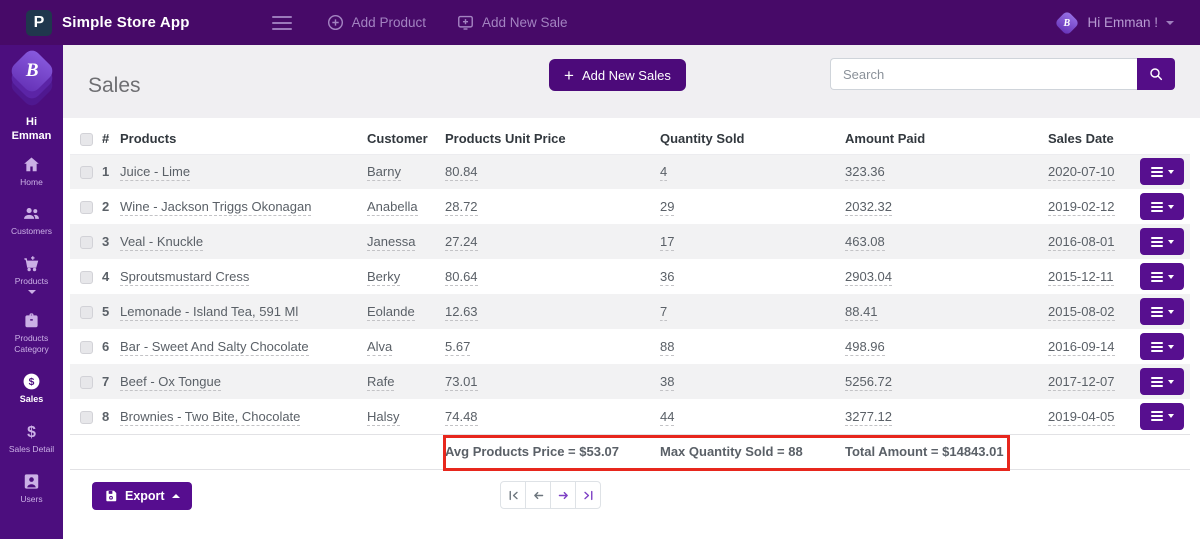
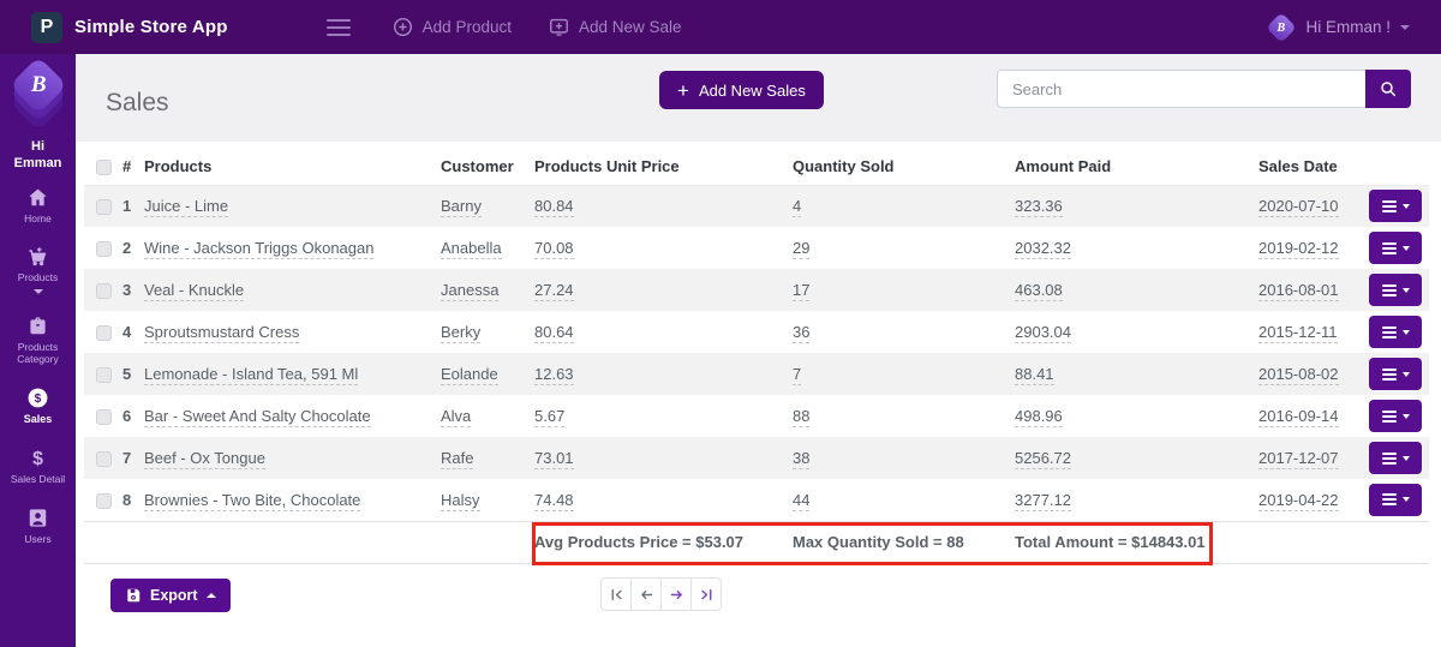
  P
  Simple Store App
  Add Product
  Add New Sale
  Hi Emman !
  Hi Emman
  Home
- Customers
  Products
  Products Category
  $
  Sales
  $
  Sales Detail
  Users
  Sales
  +
  Add New Sales
  Search
  	#	Products	Customer	Products Unit Price	Quantity Sold	Amount Paid	Sales Date
  	1	Juice - Lime	Barny	80.84	4	323.36	2020-07-10
- 	2	Wine - Jackson Triggs Okonagan	Anabella	28.72	29	2032.32	2019-02-12
+ 	2	Wine - Jackson Triggs Okonagan	Anabella	70.08	29	2032.32	2019-02-12
  	3	Veal - Knuckle	Janessa	27.24	17	463.08	2016-08-01
  	4	Sproutsmustard Cress	Berky	80.64	36	2903.04	2015-12-11
  	5	Lemonade - Island Tea, 591 Ml	Eolande	12.63	7	88.41	2015-08-02
  	6	Bar - Sweet And Salty Chocolate	Alva	5.67	88	498.96	2016-09-14
  	7	Beef - Ox Tongue	Rafe	73.01	38	5256.72	2017-12-07
- 	8	Brownies - Two Bite, Chocolate	Halsy	74.48	44	3277.12	2019-04-05
+ 	8	Brownies - Two Bite, Chocolate	Halsy	74.48	44	3277.12	2019-04-22
  	Avg Products Price = $53.07	Max Quantity Sold = 88	Total Amount = $14843.01
  Export
